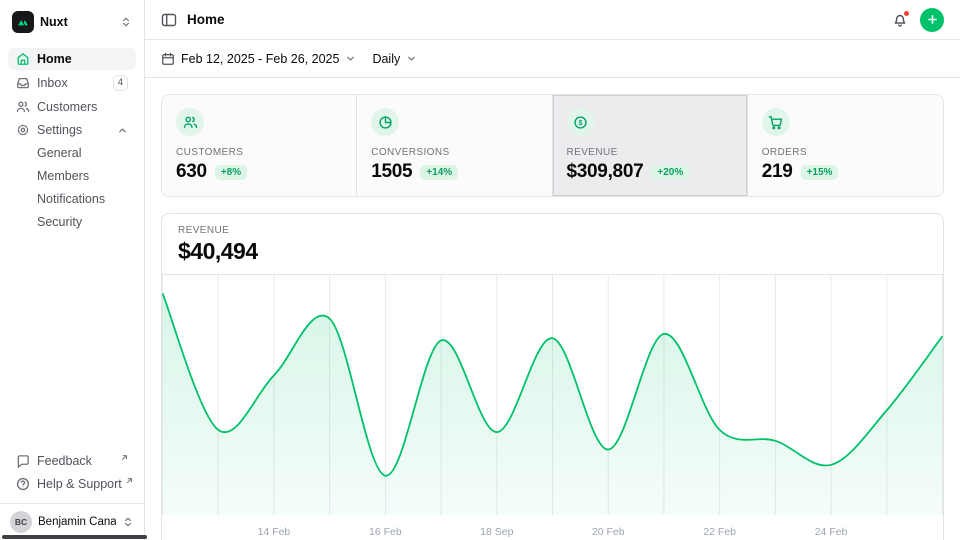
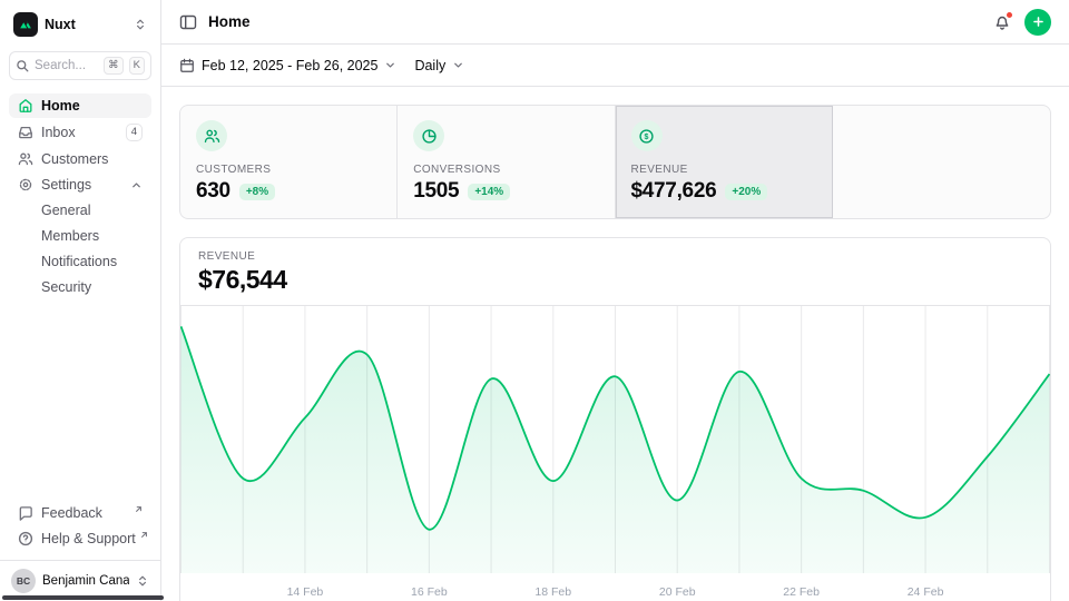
  Nuxt
+ Search...
+ ⌘
+ K
  Home
  Inbox
  4
  Customers
  Settings
  General
  Members
  Notifications
  Security
  Feedback
  Help & Support
  BC
  Benjamin Cana
  Home
  Feb 12, 2025 - Feb 26, 2025
  Daily
  CUSTOMERS
  630
  +8%
  CONVERSIONS
  1505
  +14%
  REVENUE
- $309,807
+ $477,626
  +20%
- ORDERS
- 219
- +15%
  REVENUE
- $40,494
+ $76,544
  14 Feb
  16 Feb
- 18 Sep
+ 18 Feb
  20 Feb
  22 Feb
  24 Feb
